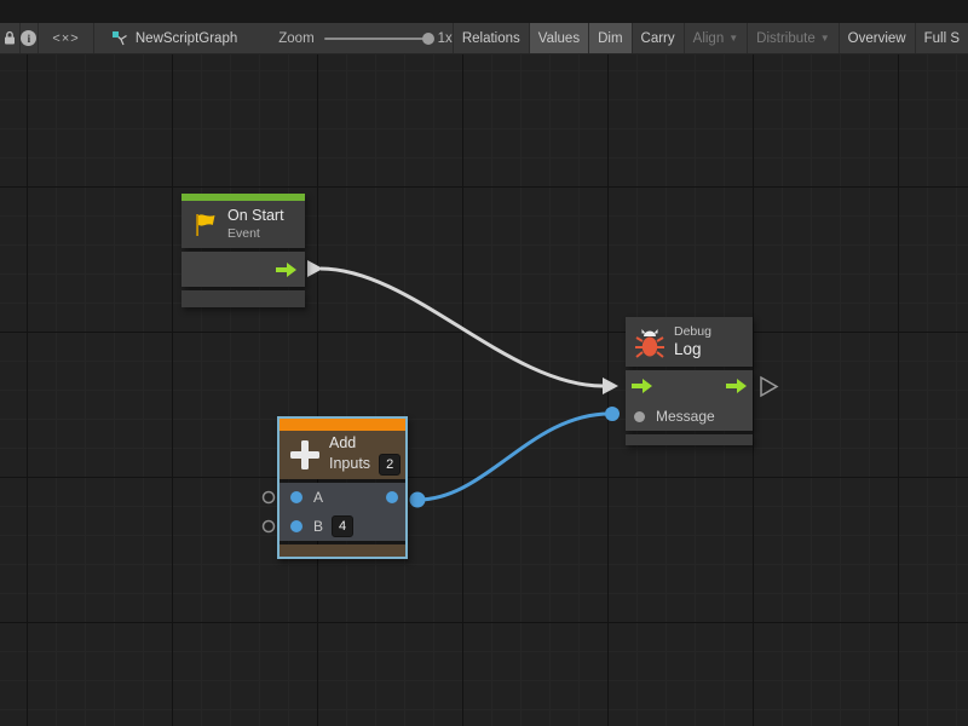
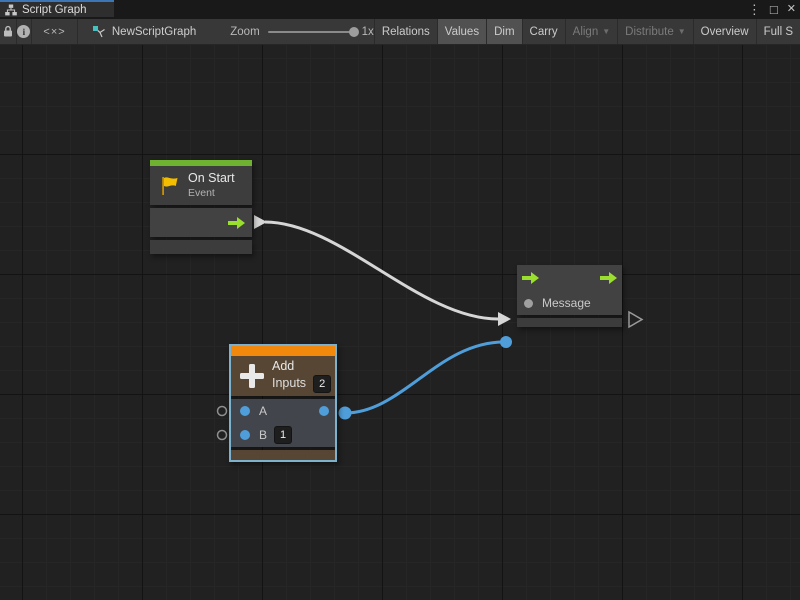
+ Script Graph
+ ⋮
+ □
+ ✕
  i
  <×>
  NewScriptGraph
  Zoom
  1x
  Relations
  Values
  Dim
  Carry
  Align
  ▼
  Distribute
  ▼
  Overview
  Full S
  On Start
  Event
- Debug
- Log
  Message
  Add
  Inputs
  2
  A
  B
- 4
+ 1
